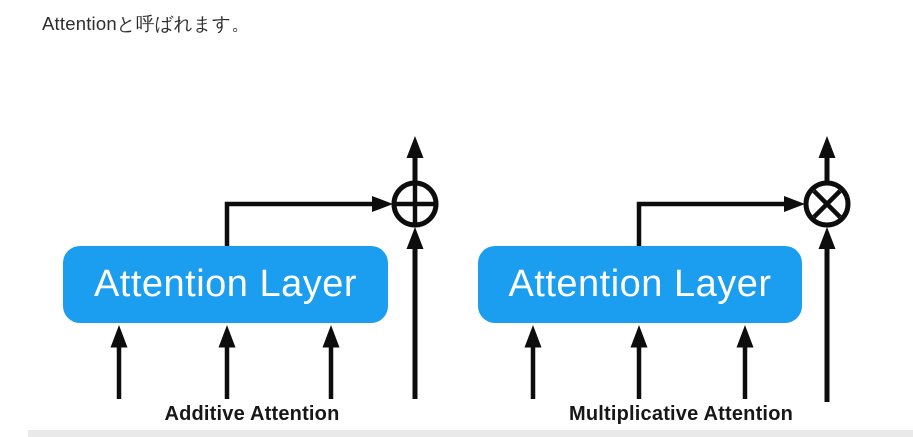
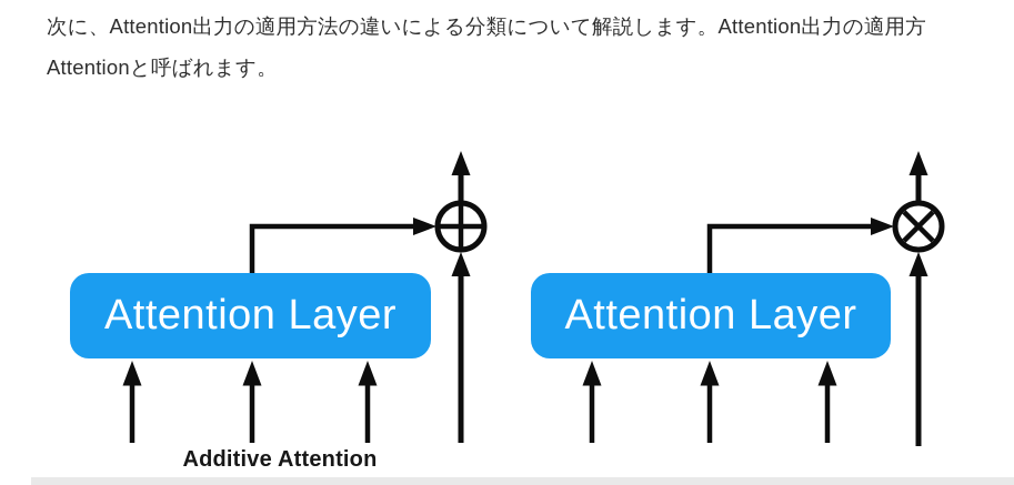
+ 次に、Attention出力の適用方法の違いによる分類について解説します。Attention出力の適用方
  Attentionと呼ばれます。
  Attention Layer
  Attention Layer
  Additive Attention
- Multiplicative Attention
